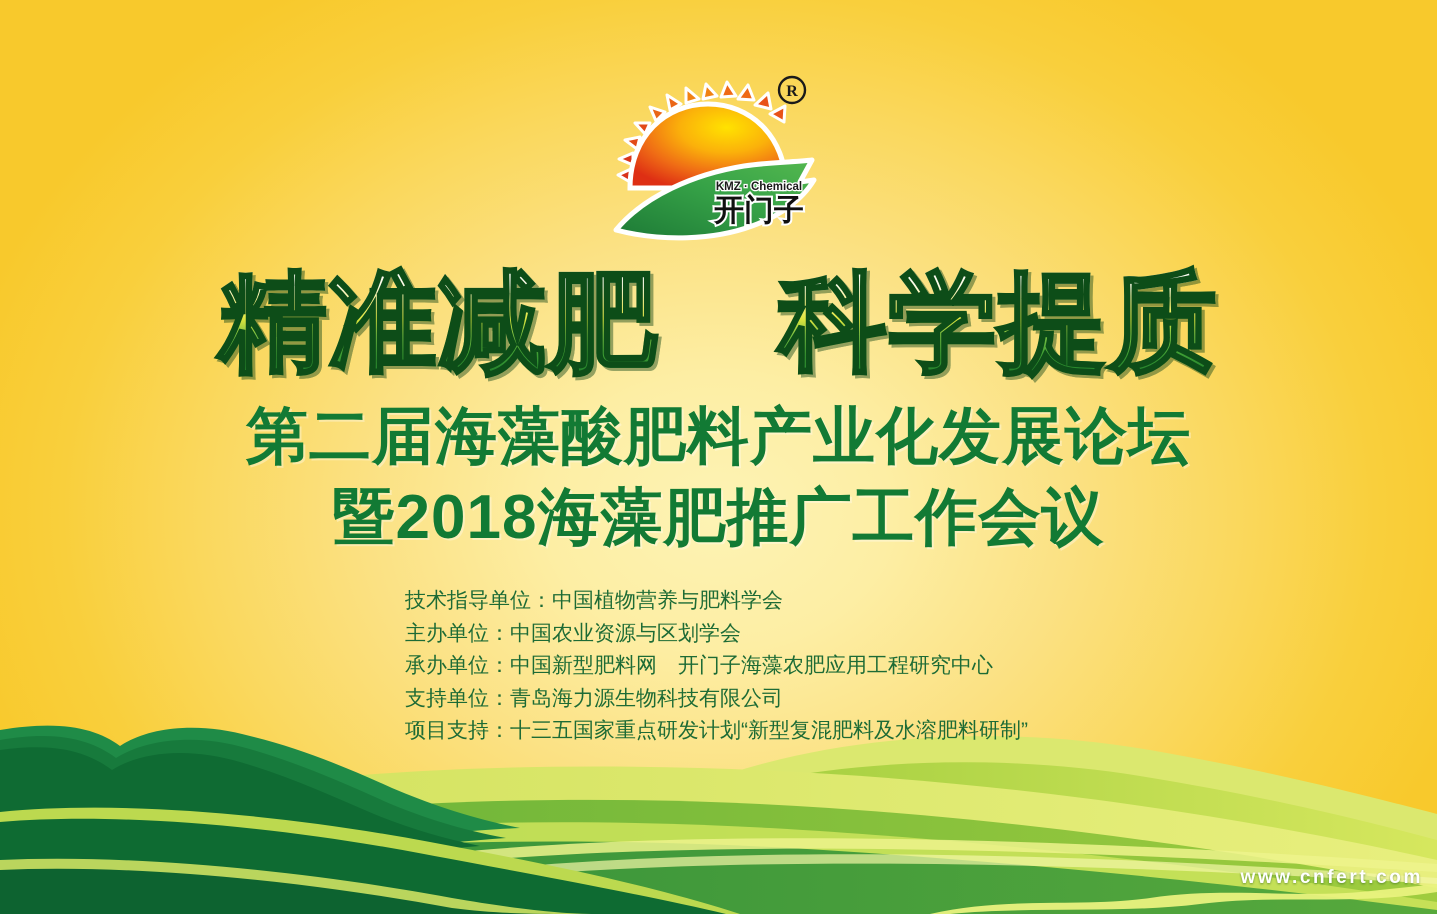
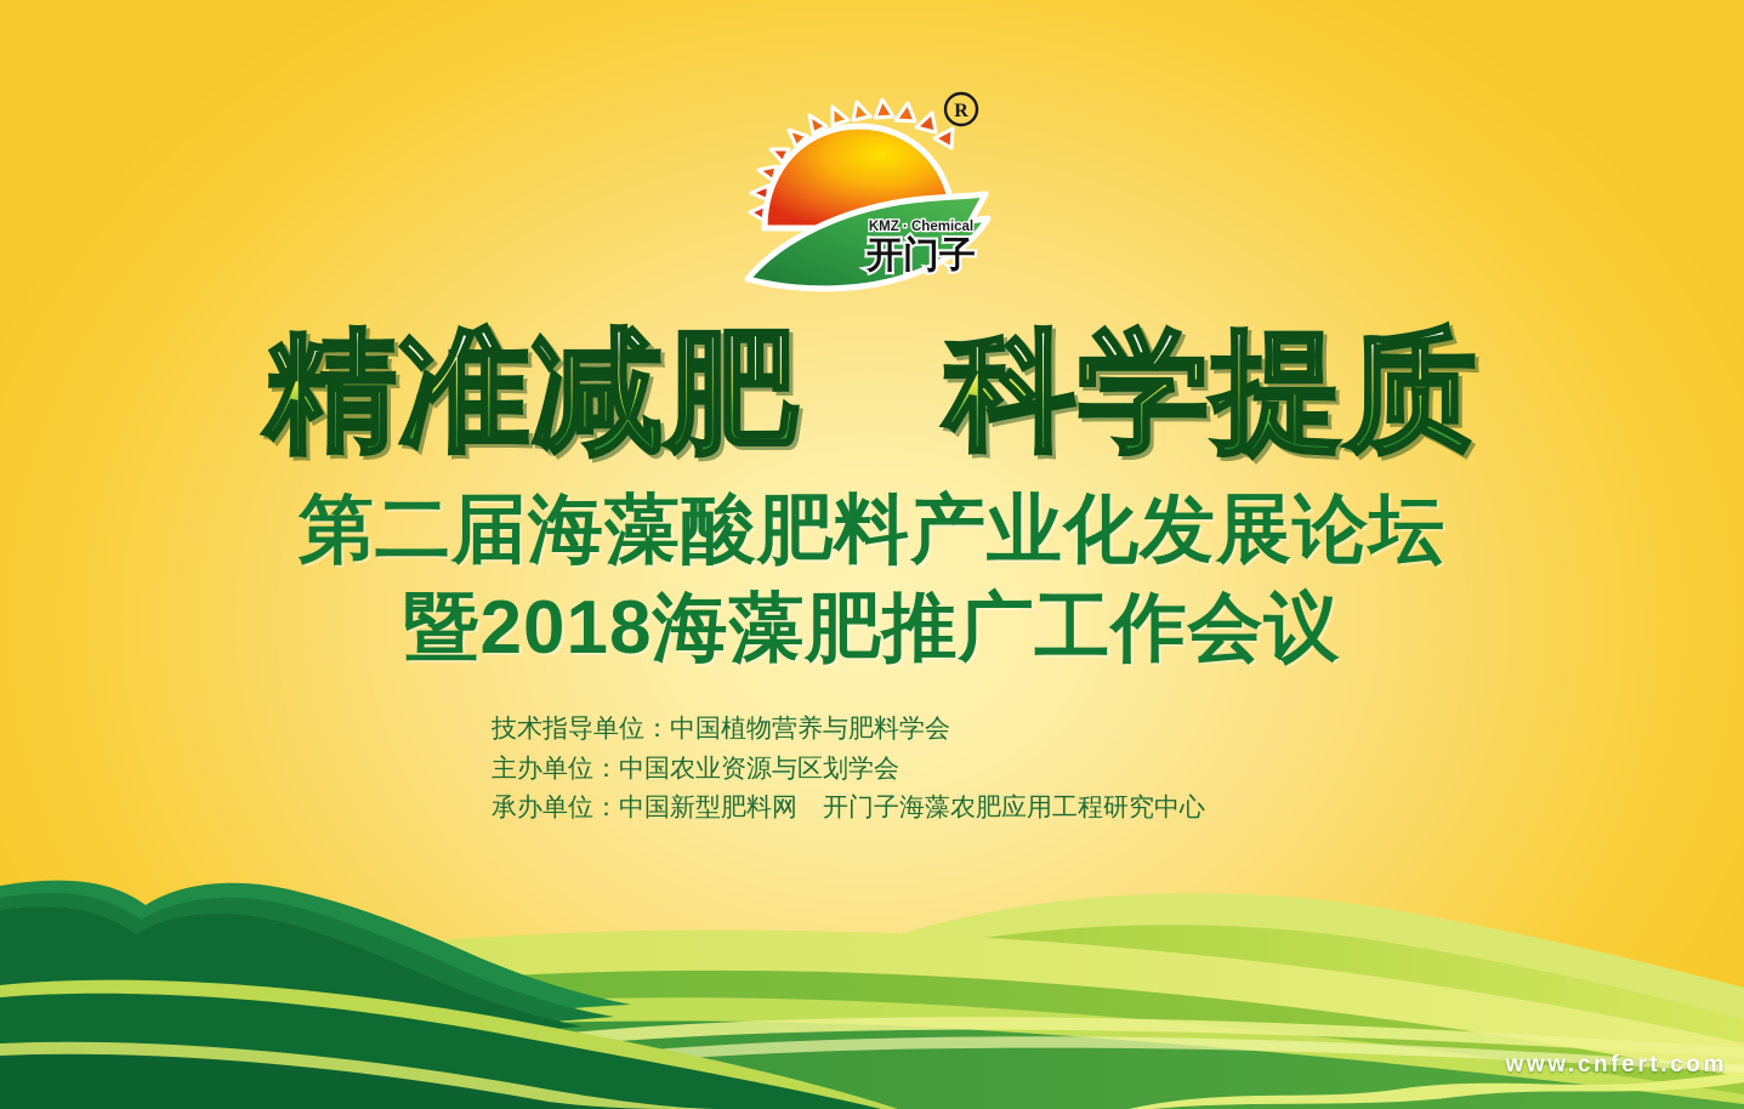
  R
  KMZ · Chemical
  开门子
  精准减肥 科学提质
  第二届海藻酸肥料产业化发展论坛
  暨2018海藻肥推广工作会议
  技术指导单位：中国植物营养与肥料学会
  主办单位：中国农业资源与区划学会
  承办单位：中国新型肥料网 开门子海藻农肥应用工程研究中心
- 支持单位：青岛海力源生物科技有限公司
- 项目支持：十三五国家重点研发计划“新型复混肥料及水溶肥料研制”
  www.cnfert.com
